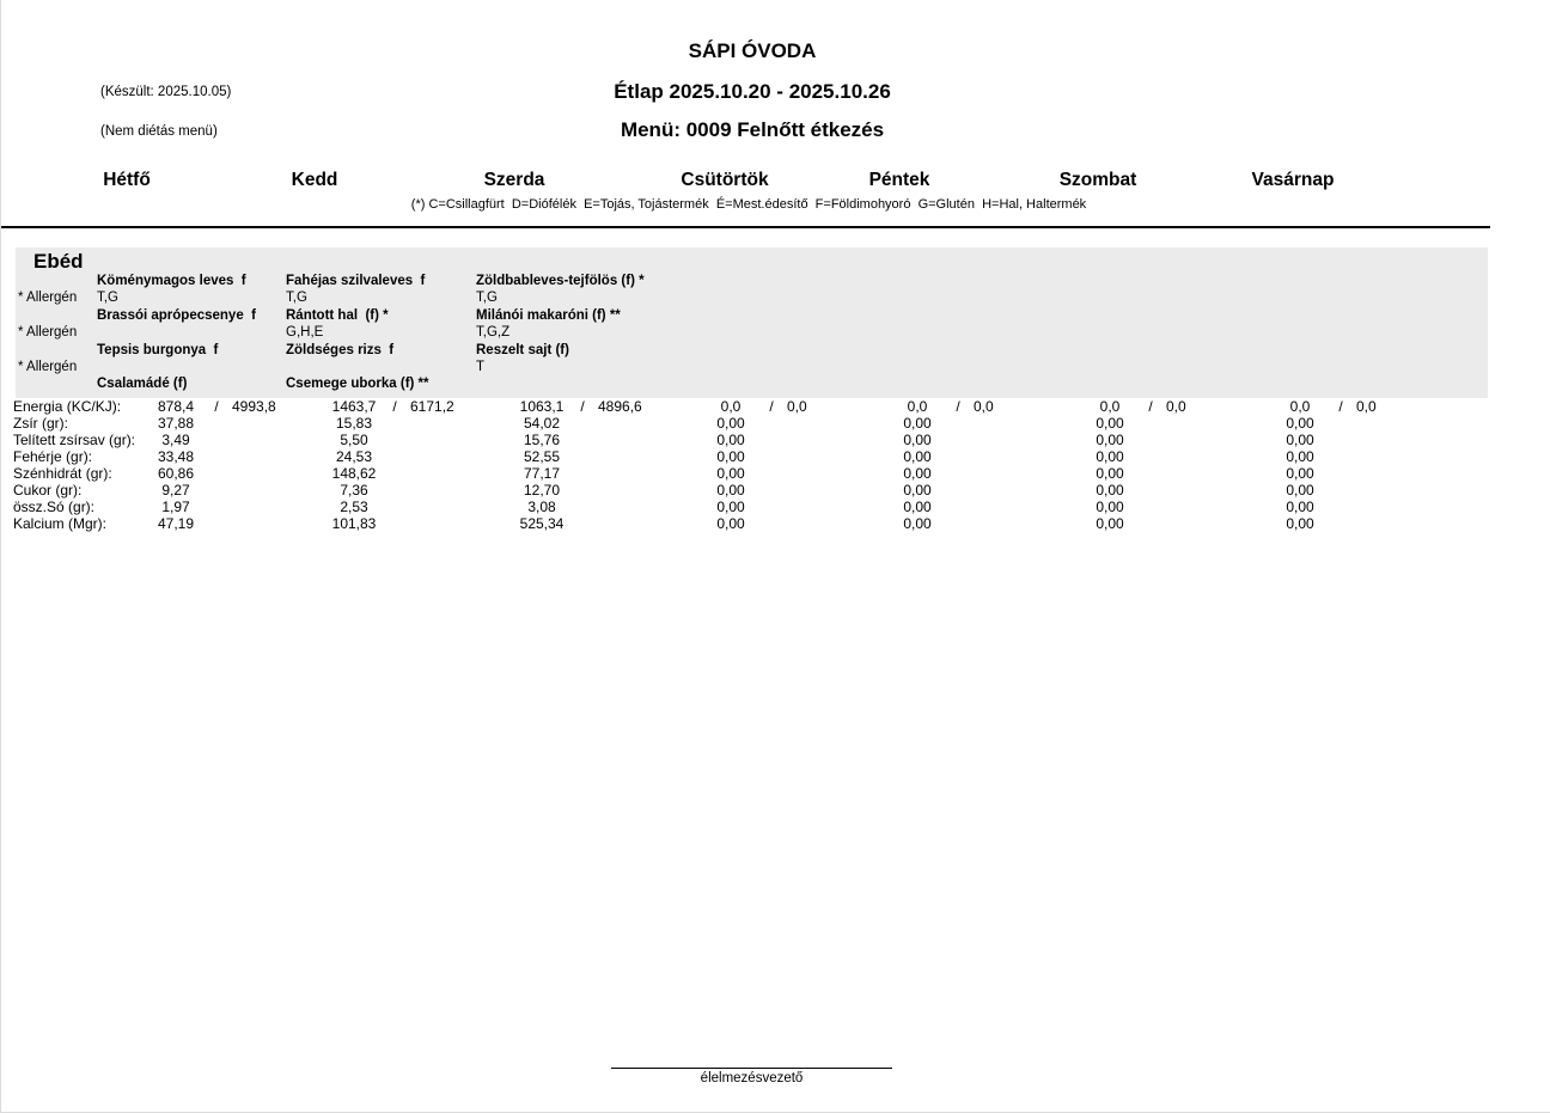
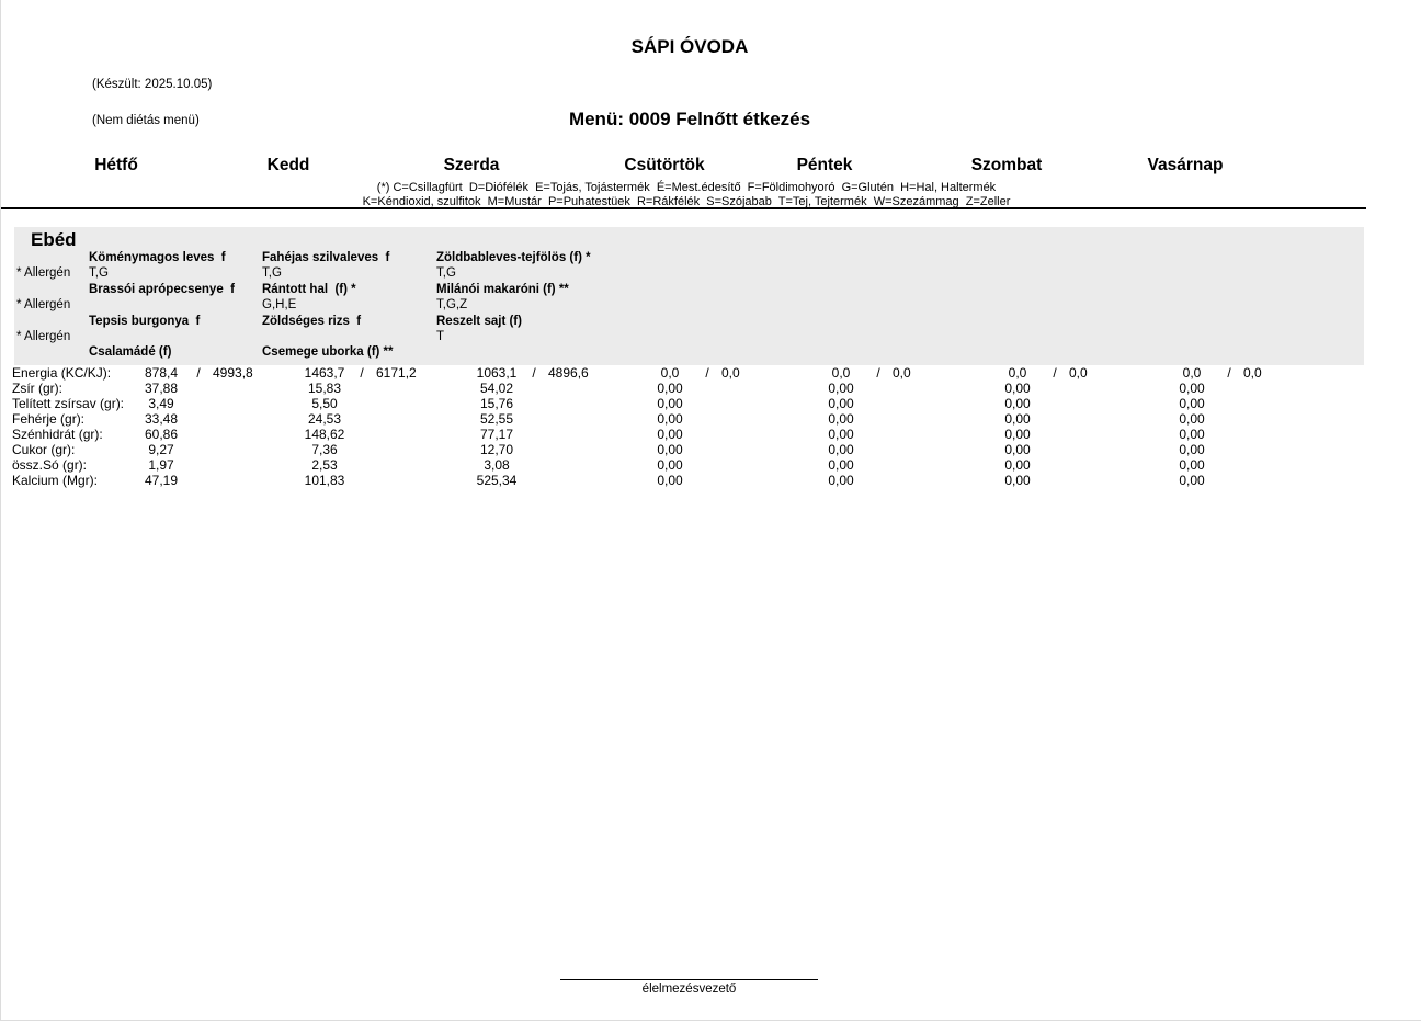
  (Készült: 2025.10.05)
  (Nem diétás menü)
  SÁPI ÓVODA
- Étlap 2025.10.20 - 2025.10.26
  Menü: 0009 Felnőtt étkezés
  Hétfő
  Kedd
  Szerda
  Csütörtök
  Péntek
  Szombat
  Vasárnap
  (*) C=Csillagfürt D=Diófélék E=Tojás, Tojástermék É=Mest.édesítő F=Földimohyoró G=Glutén H=Hal, Haltermék
+ K=Kéndioxid, szulfitok M=Mustár P=Puhatestüek R=Rákfélék S=Szójabab T=Tej, Tejtermék W=Szezámmag Z=Zeller
  Ebéd
  Köménymagos leves f
  Fahéjas szilvaleves f
  Zöldbableves-tejfölös (f) *
  * Allergén
  T,G
  T,G
  T,G
  Brassói aprópecsenye f
  Rántott hal (f) *
  Milánói makaróni (f) **
  * Allergén
  G,H,E
  T,G,Z
  Tepsis burgonya f
  Zöldséges rizs f
  Reszelt sajt (f)
  * Allergén
  T
  Csalamádé (f)
  Csemege uborka (f) **
  Energia (KC/KJ):
  878,4
  /
  4993,8
  1463,7
  /
  6171,2
  1063,1
  /
  4896,6
  0,0
  /
  0,0
  0,0
  /
  0,0
  0,0
  /
  0,0
  0,0
  /
  0,0
  Zsír (gr):
  37,88
  15,83
  54,02
  0,00
  0,00
  0,00
  0,00
  Telített zsírsav (gr):
  3,49
  5,50
  15,76
  0,00
  0,00
  0,00
  0,00
  Fehérje (gr):
  33,48
  24,53
  52,55
  0,00
  0,00
  0,00
  0,00
  Szénhidrát (gr):
  60,86
  148,62
  77,17
  0,00
  0,00
  0,00
  0,00
  Cukor (gr):
  9,27
  7,36
  12,70
  0,00
  0,00
  0,00
  0,00
  össz.Só (gr):
  1,97
  2,53
  3,08
  0,00
  0,00
  0,00
  0,00
  Kalcium (Mgr):
  47,19
  101,83
  525,34
  0,00
  0,00
  0,00
  0,00
  élelmezésvezető
